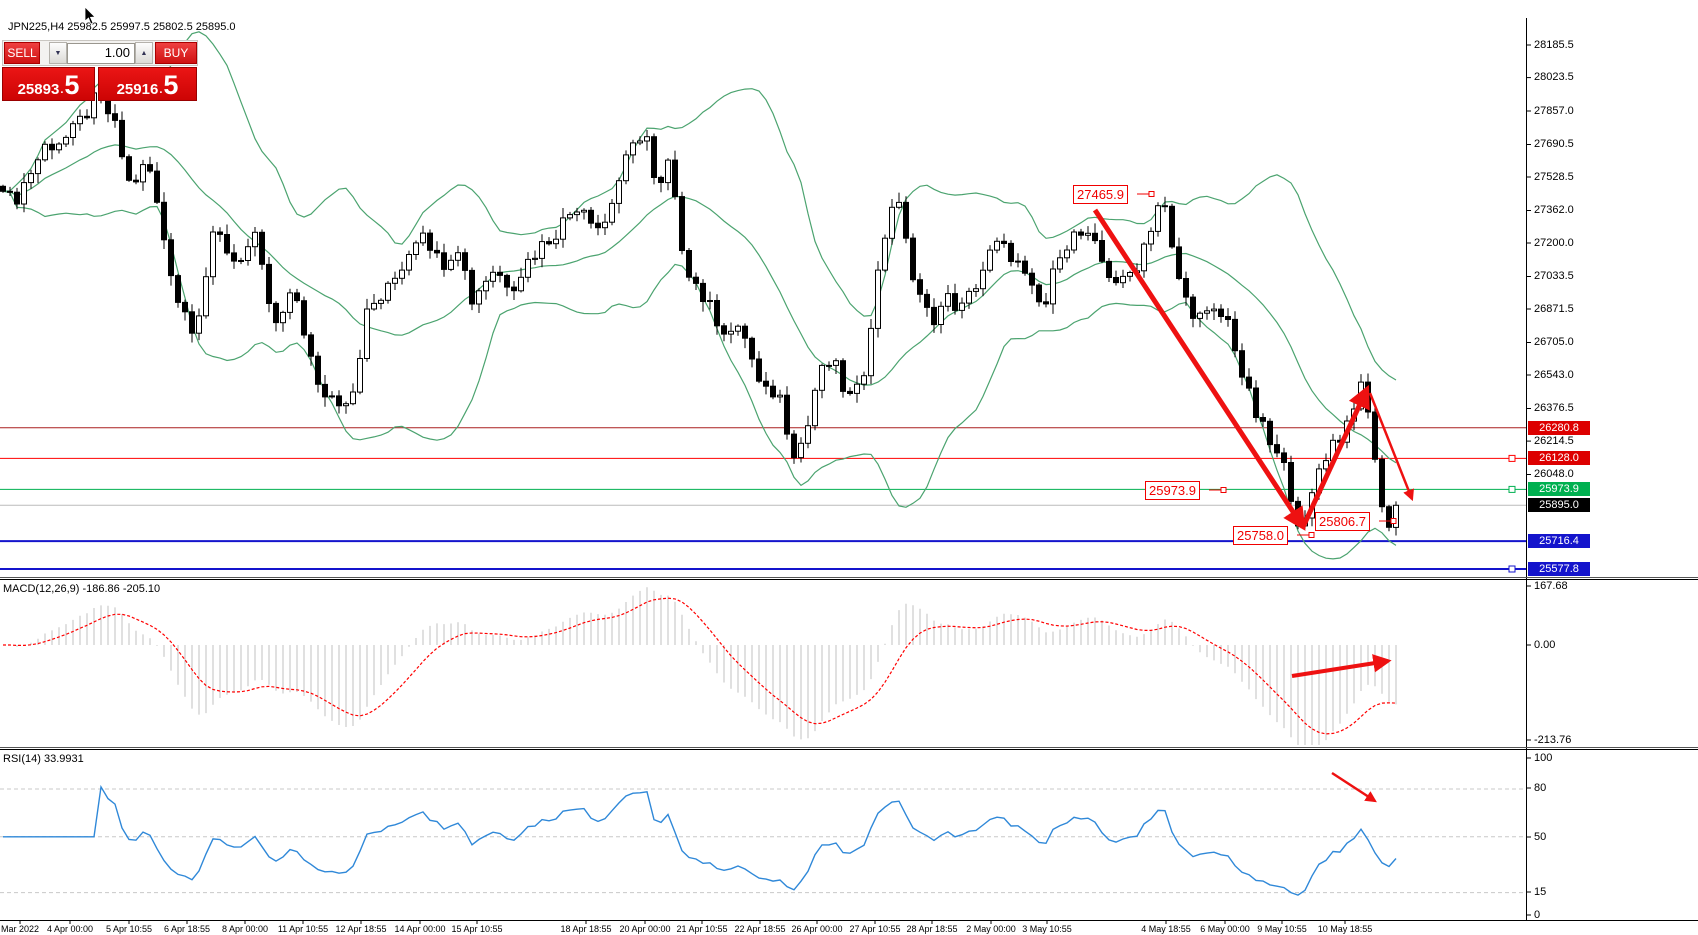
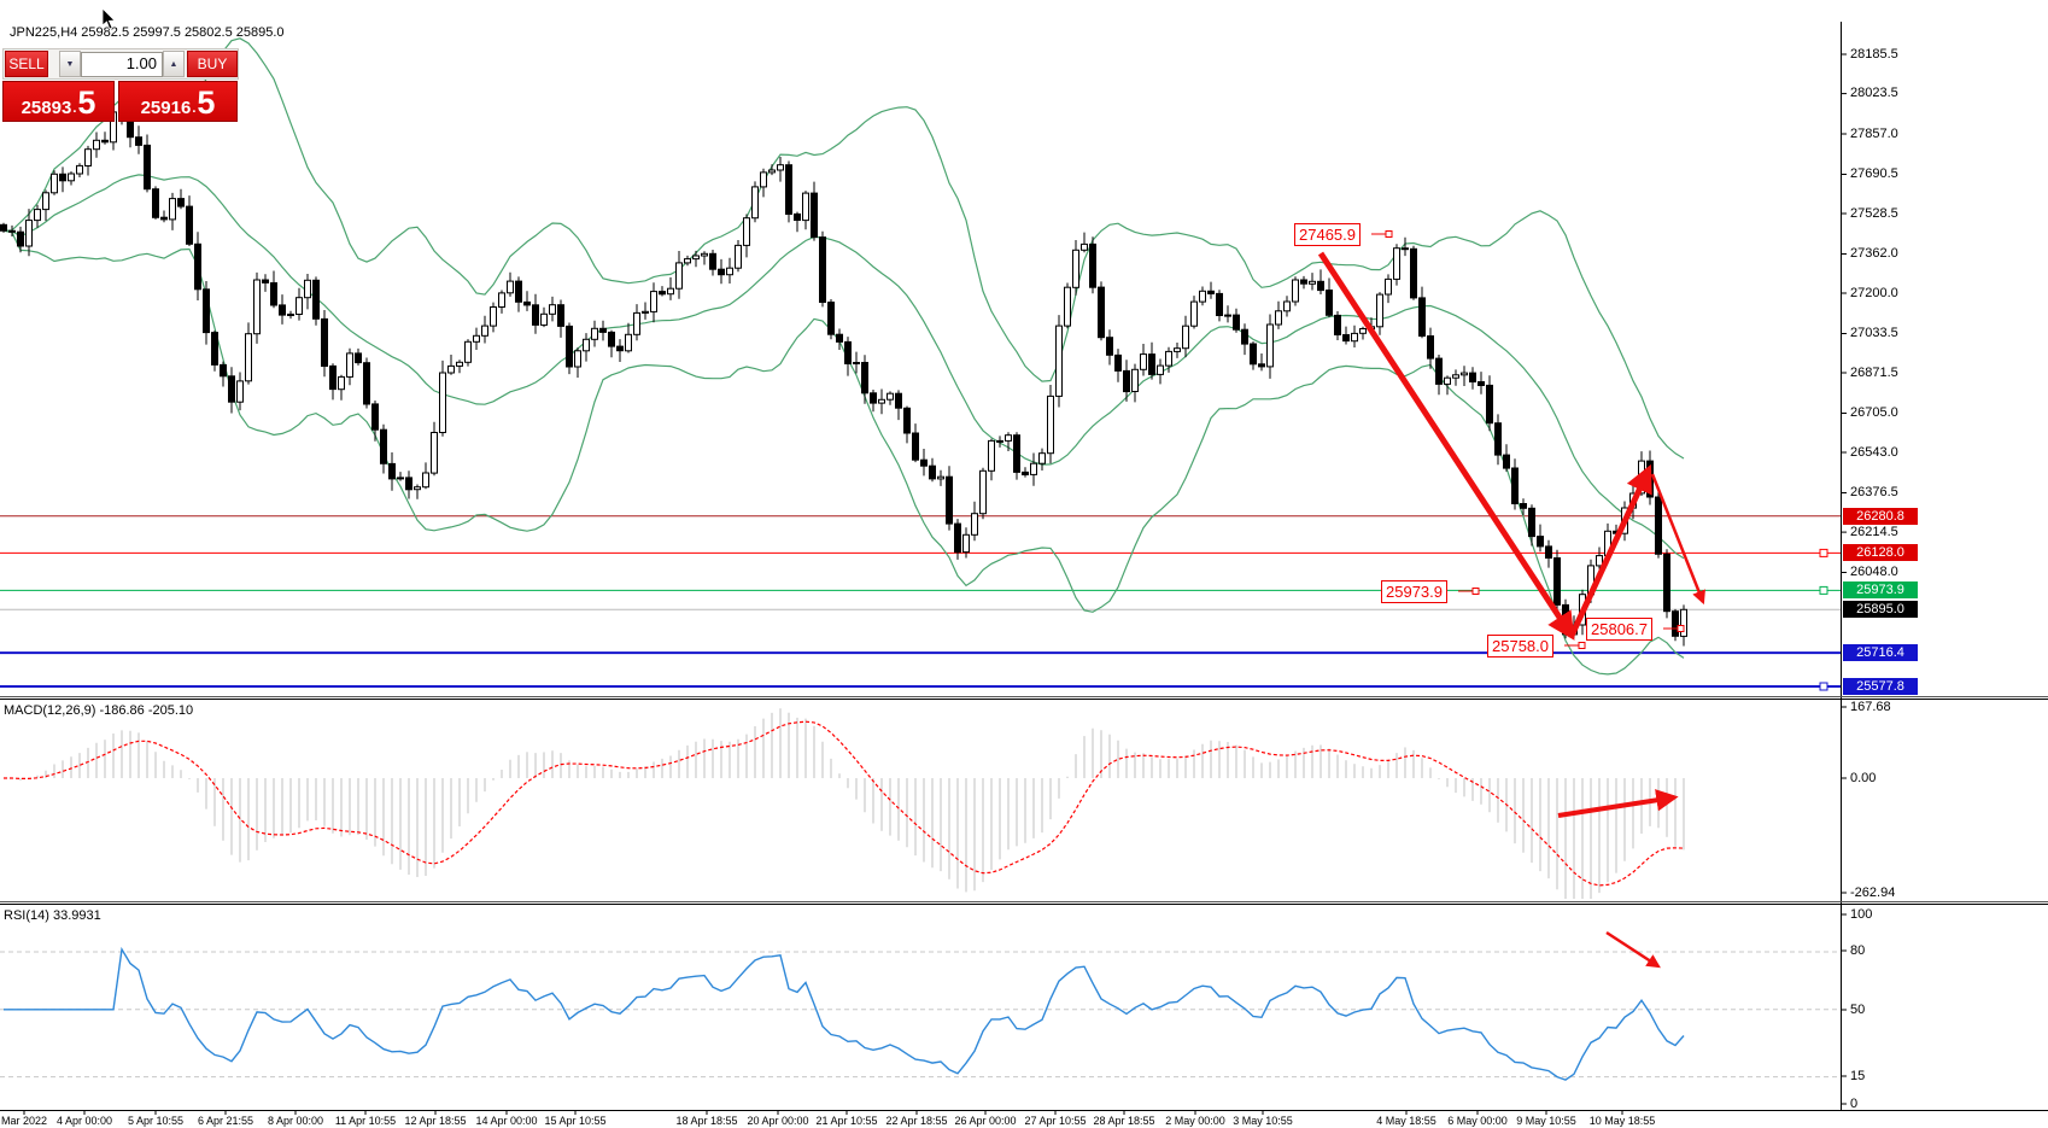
  JPN225,H4 25982.5 25997.5 25802.5 25895.0
  SELL
  1.00
  BUY
  25893
  .
  5
  25916
  .
  5
  MACD(12,26,9) -186.86 -205.10
  RSI(14) 33.9931
  28185.5
  28023.5
  27857.0
  27690.5
  27528.5
  27362.0
  27200.0
  27033.5
  26871.5
  26705.0
  26543.0
  26376.5
  26214.5
  26048.0
  167.68
  0.00
- -213.76
+ -262.94
  100
  80
  50
  15
  0
  26280.8
  26128.0
  25973.9
  25895.0
  25716.4
  25577.8
  Mar 2022
  4 Apr 00:00
  5 Apr 10:55
- 6 Apr 18:55
+ 6 Apr 21:55
  8 Apr 00:00
  11 Apr 10:55
  12 Apr 18:55
  14 Apr 00:00
  15 Apr 10:55
  18 Apr 18:55
  20 Apr 00:00
  21 Apr 10:55
  22 Apr 18:55
  26 Apr 00:00
  27 Apr 10:55
  28 Apr 18:55
  2 May 00:00
  3 May 10:55
  4 May 18:55
  6 May 00:00
  9 May 10:55
  10 May 18:55
  27465.9
  25973.9
  25758.0
  25806.7
